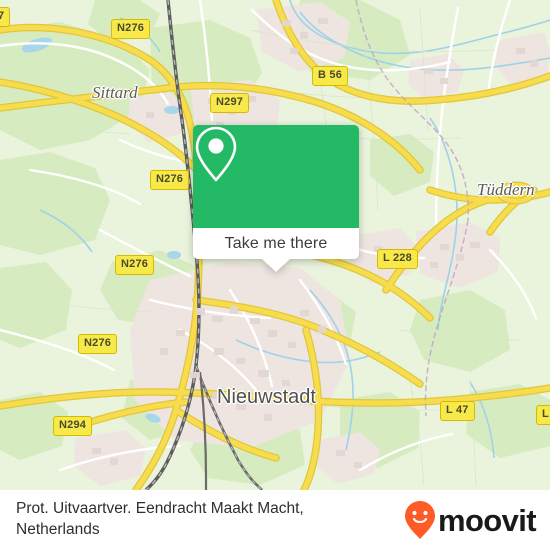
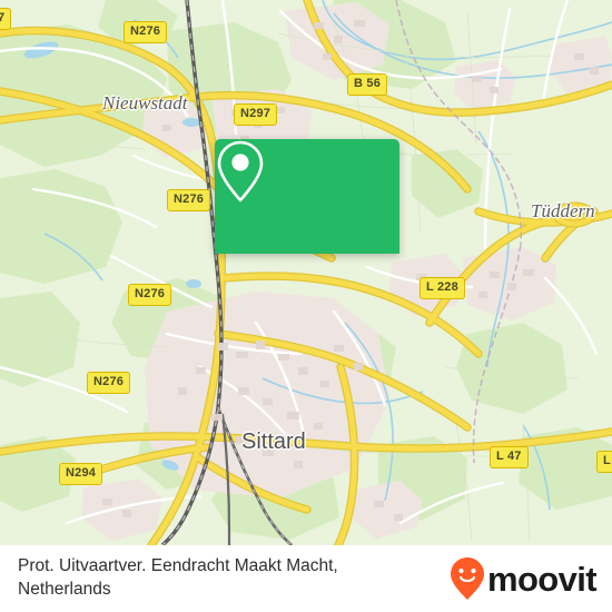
- Sittard
+ Nieuwstadt
  Tüddern
- Nieuwstadt
+ Sittard
  7
  N276
  B 56
  N297
  N276
  N276
  L 228
  N276
  N294
  L 47
  L
- Take me there
  Prot. Uitvaartver. Eendracht Maakt Macht, Netherlands
  moovit
